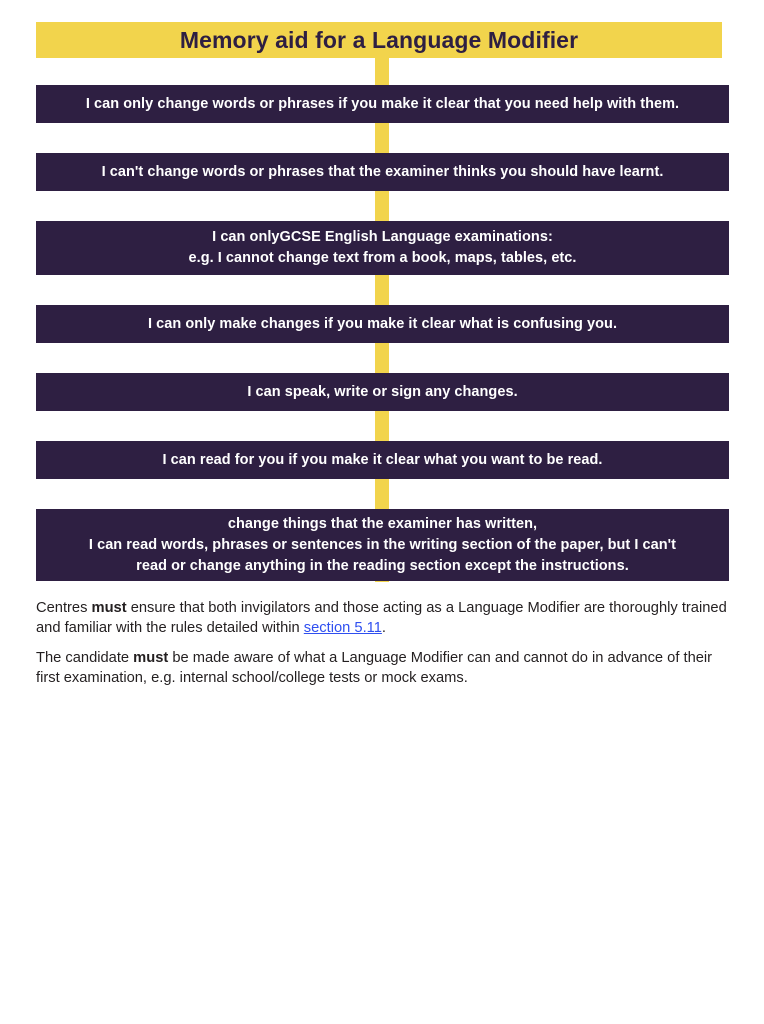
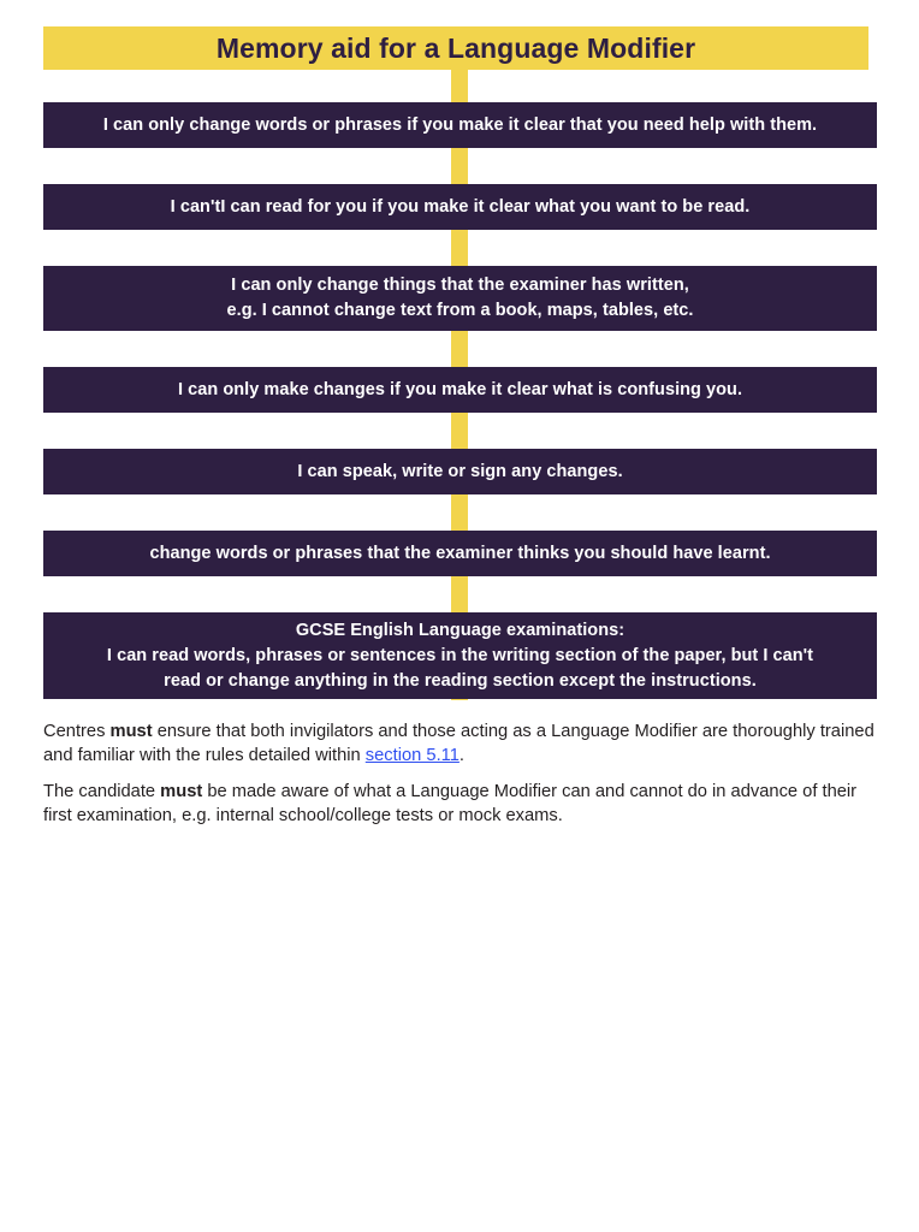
  Memory aid for a Language Modifier
  I can only change words or phrases if you make it clear that you need help with them.
- I can't change words or phrases that the examiner thinks you should have learnt.
+ I can'tI can read for you if you make it clear what you want to be read.
- I can onlyGCSE English Language examinations:
+ I can only change things that the examiner has written,
  e.g. I cannot change text from a book, maps, tables, etc.
  I can only make changes if you make it clear what is confusing you.
  I can speak, write or sign any changes.
- I can read for you if you make it clear what you want to be read.
+ change words or phrases that the examiner thinks you should have learnt.
- change things that the examiner has written,
+ GCSE English Language examinations:
  I can read words, phrases or sentences in the writing section of the paper, but I can't
  read or change anything in the reading section except the instructions.
  Centres must ensure that both invigilators and those acting as a Language Modifier are thoroughly trained and familiar with the rules detailed within section 5.11.
  The candidate must be made aware of what a Language Modifier can and cannot do in advance of their first examination, e.g. internal school/college tests or mock exams.
